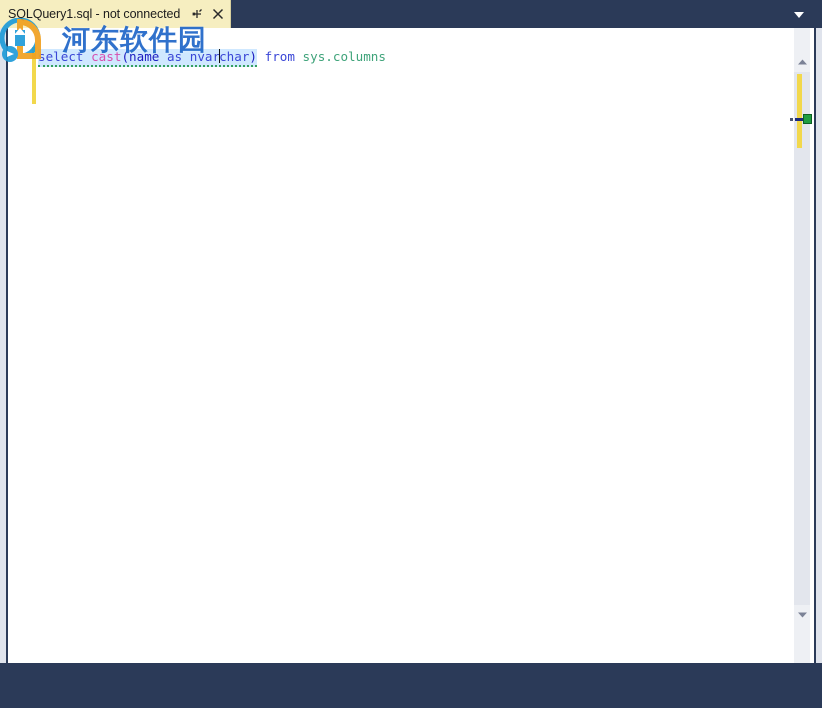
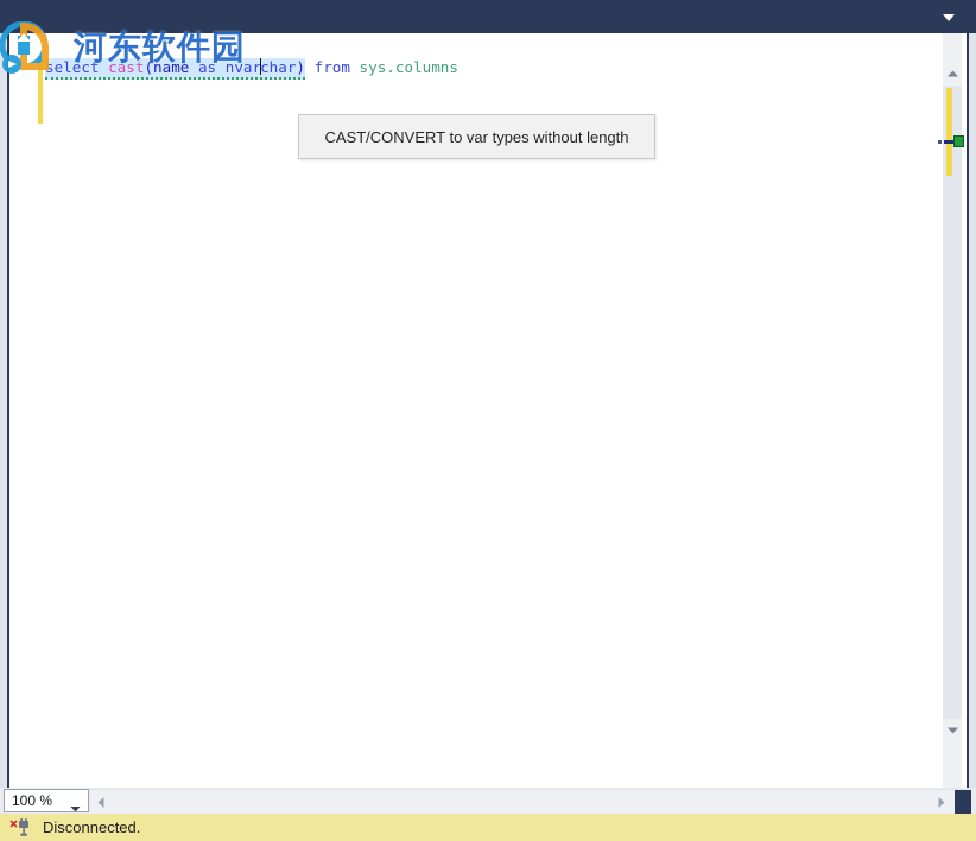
- SQLQuery1.sql - not connected
  select cast(name as nvarchar) from sys.columns
+ CAST/CONVERT to var types without length
+ 100 %
+ Disconnected.
  河东软件园
